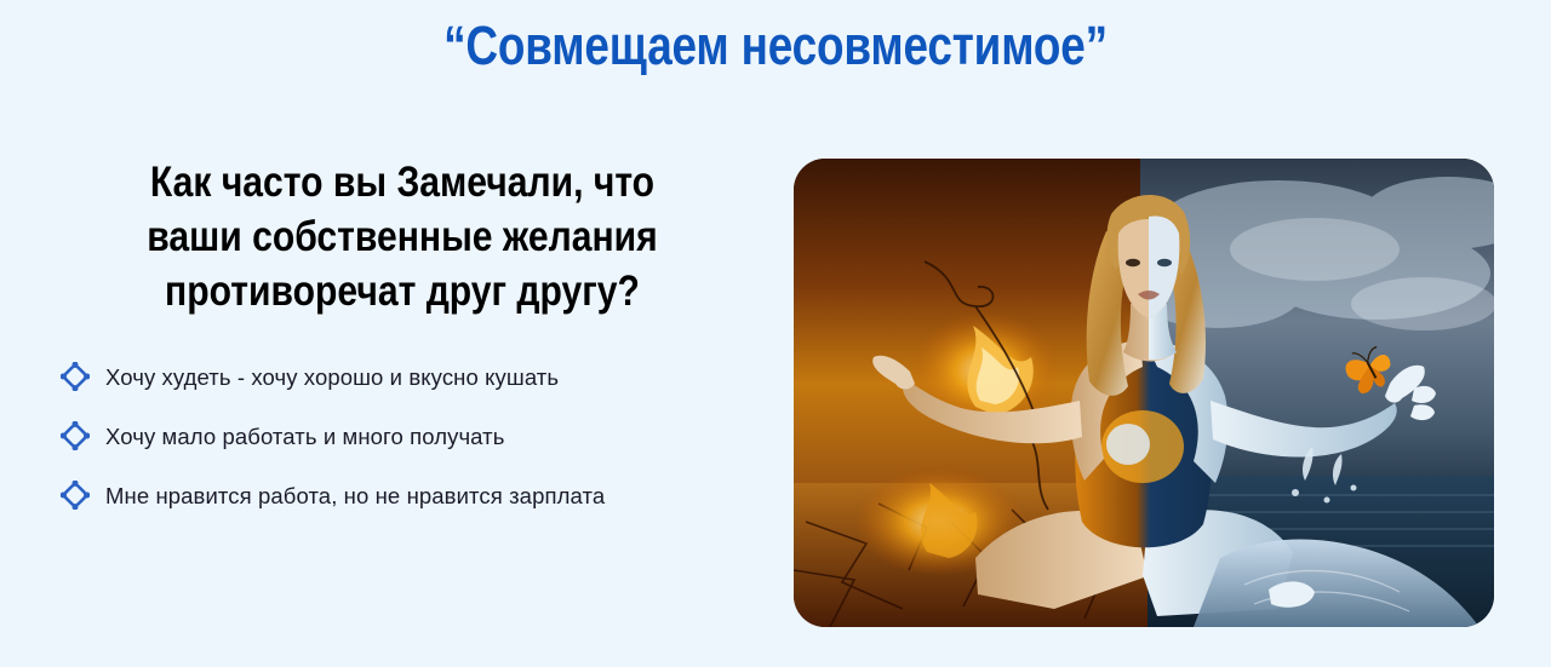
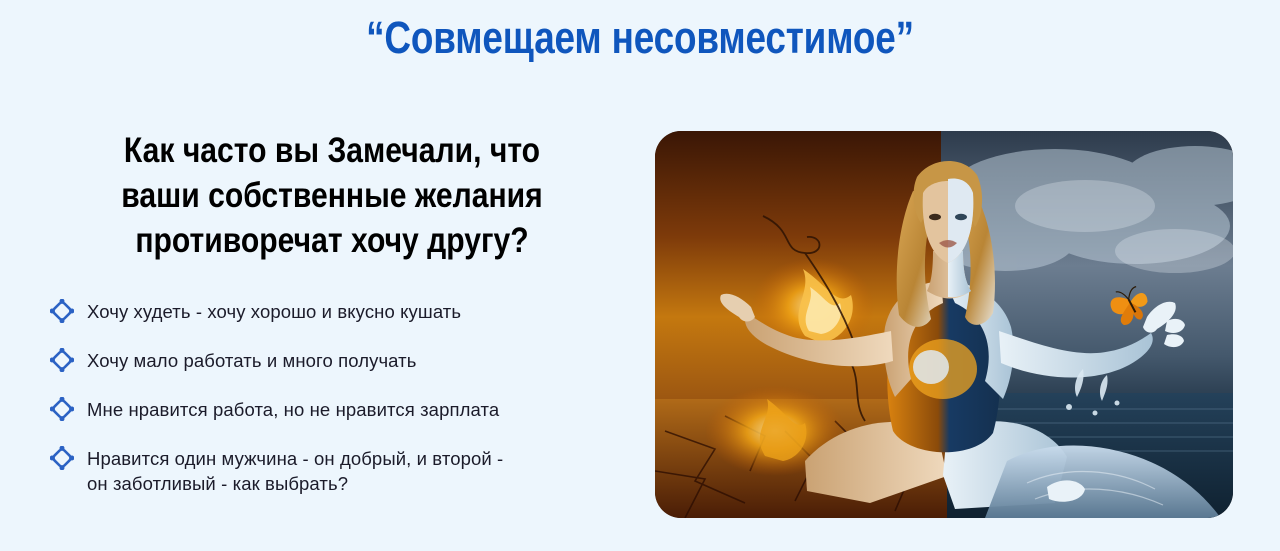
  “Совмещаем несовместимое”
- Как часто вы Замечали, что ваши собственные желания противоречат друг другу?
+ Как часто вы Замечали, что ваши собственные желания противоречат хочу другу?
  Хочу худеть - хочу хорошо и вкусно кушать
  Хочу мало работать и много получать
  Мне нравится работа, но не нравится зарплата
+ Нравится один мужчина - он добрый, и второй -
+ он заботливый - как выбрать?
